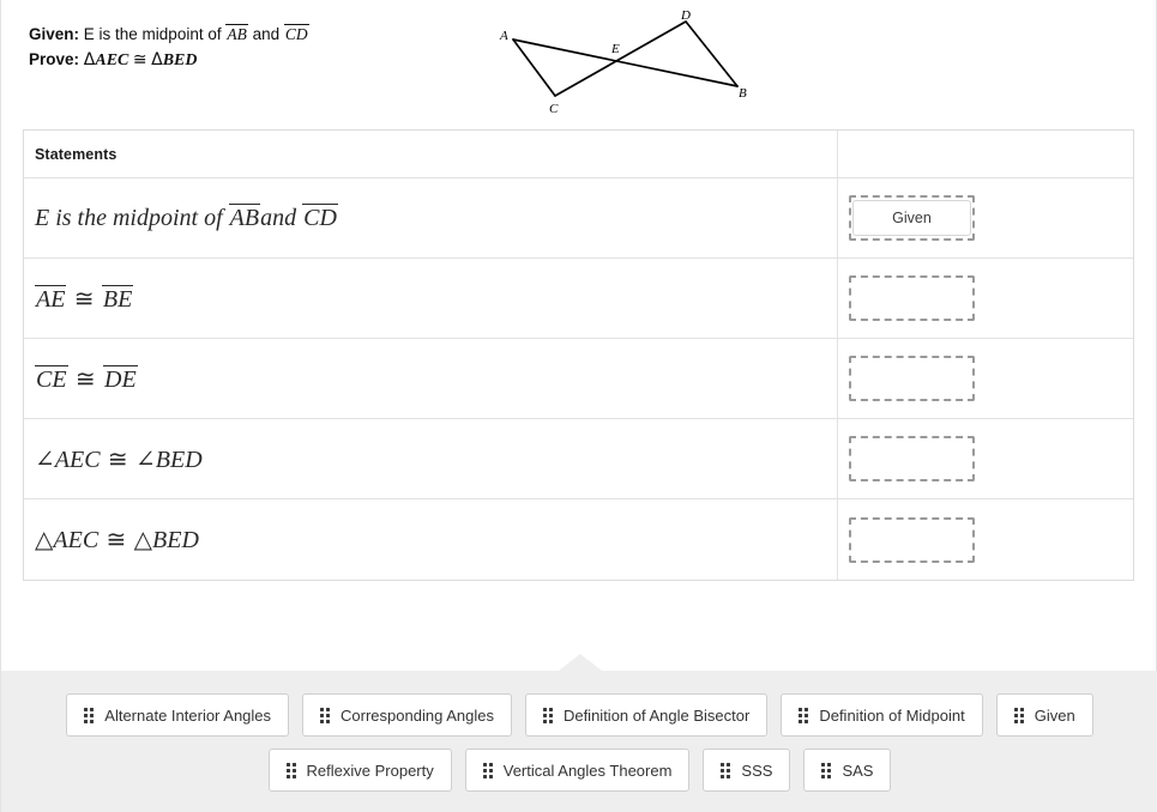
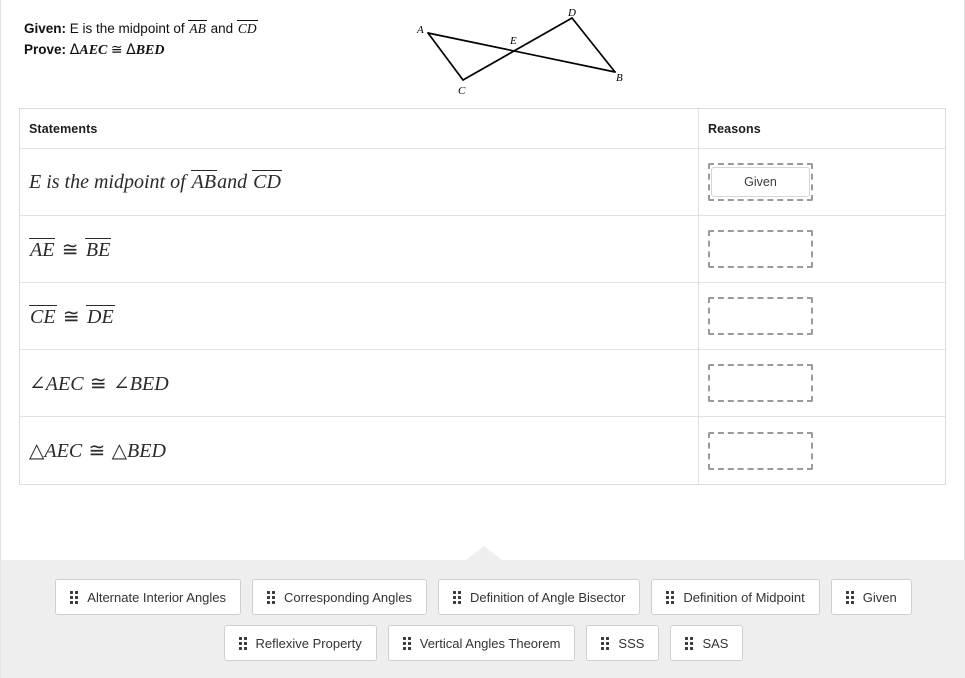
  Given: E is the midpoint of AB and CD
  Prove: ΔAEC ≅ ΔBED
  A
  B
  C
  D
  E
  Statements
+ Reasons
  E is the midpoint of ABand CD
  Given
  AE ≅ BE
  CE ≅ DE
  ∠AEC ≅ ∠BED
  △AEC ≅ △BED
  Alternate Interior Angles
  Corresponding Angles
  Definition of Angle Bisector
  Definition of Midpoint
  Given
  Reflexive Property
  Vertical Angles Theorem
  SSS
  SAS
